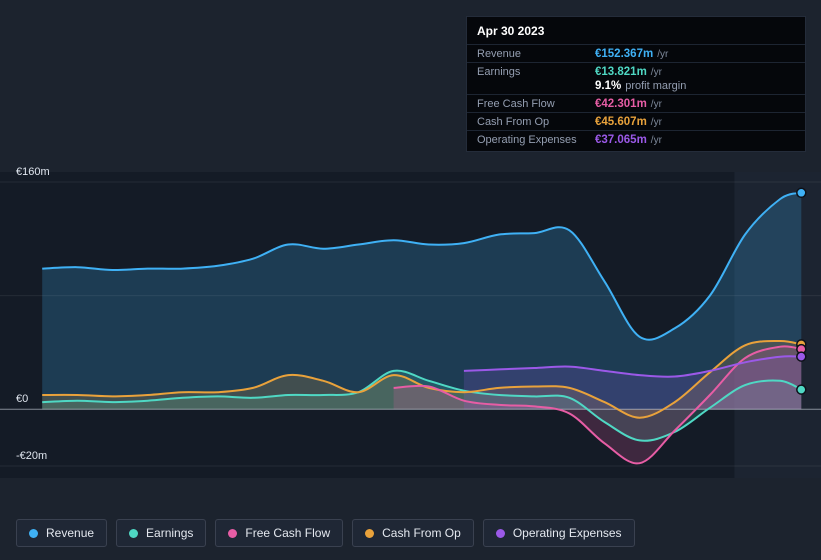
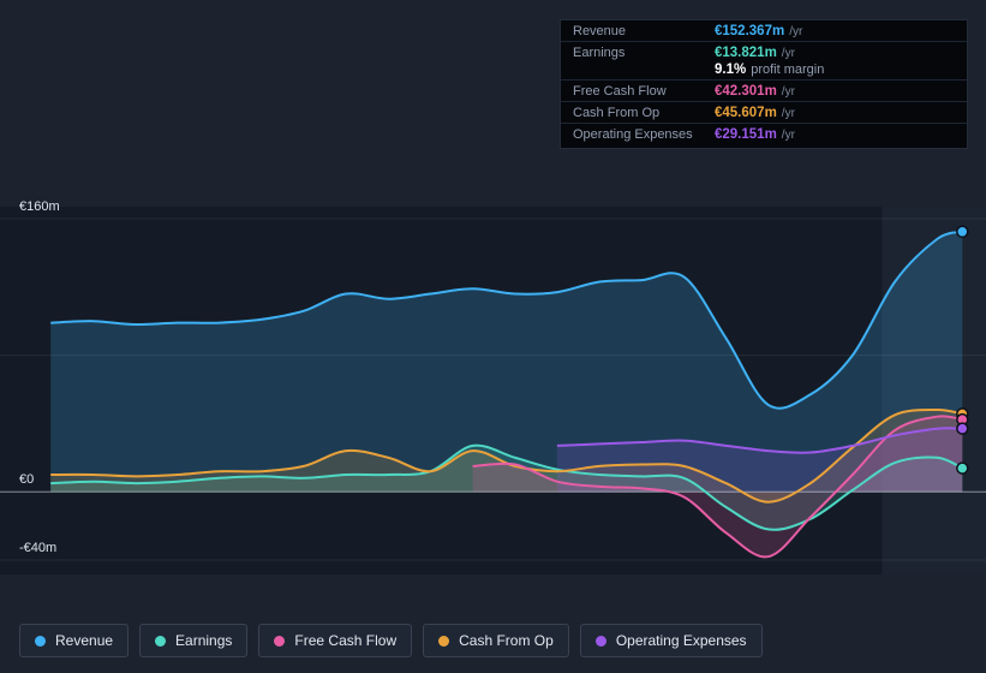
  €160m
  €0
- -€20m
+ -€40m
- Apr 30 2023
  Revenue
  €152.367m /yr
  Earnings
  €13.821m /yr
  9.1% profit margin
  Free Cash Flow
  €42.301m /yr
  Cash From Op
  €45.607m /yr
  Operating Expenses
- €37.065m /yr
+ €29.151m /yr
  Revenue
  Earnings
  Free Cash Flow
  Cash From Op
  Operating Expenses
